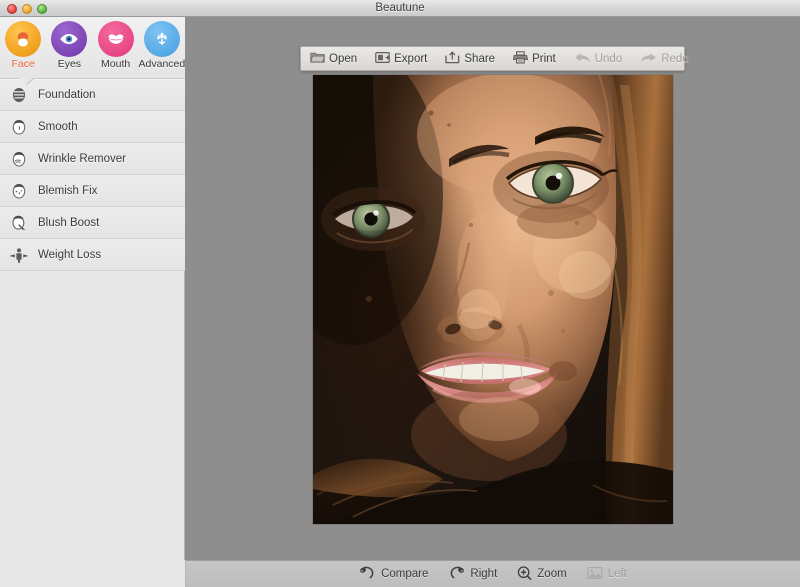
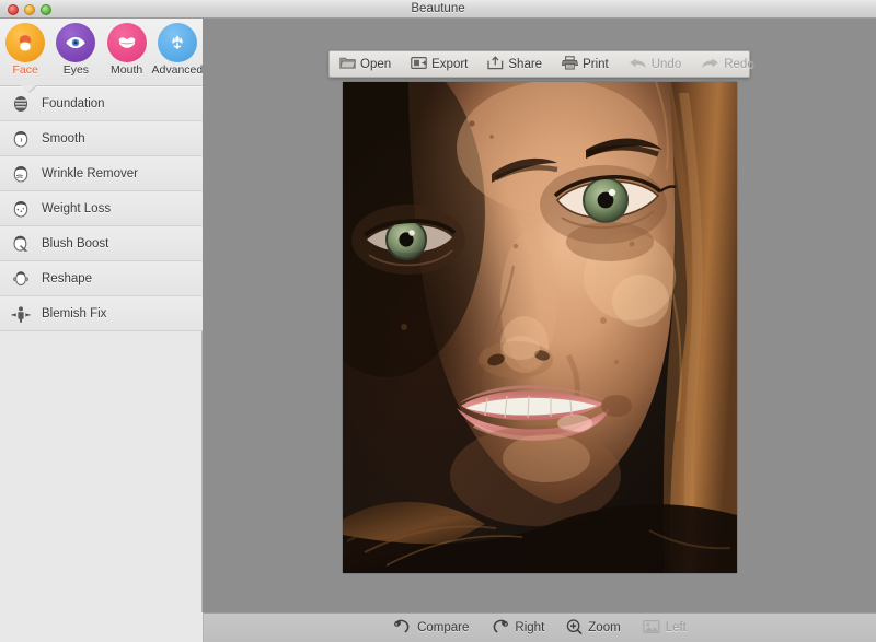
  Beautune
  Face
  Eyes
  Mouth
  Advanced
  Foundation
  Smooth
  Wrinkle Remover
- Blemish Fix
+ Weight Loss
  Blush Boost
+ Reshape
- Weight Loss
+ Blemish Fix
  Open
  Export
  Share
  Print
  Undo
  Redo
  Compare
  Right
  Zoom
  Left
